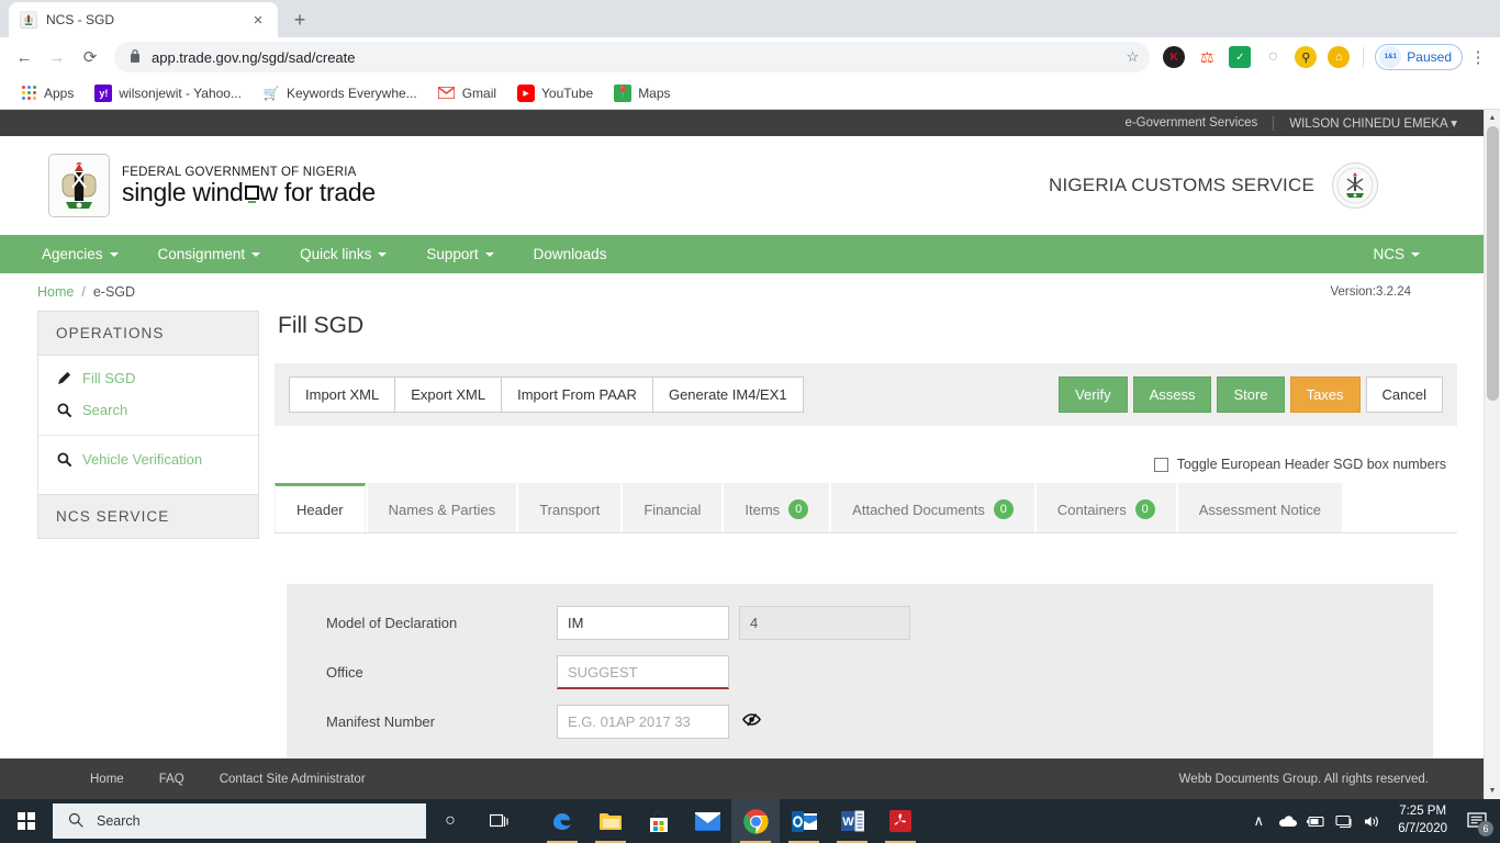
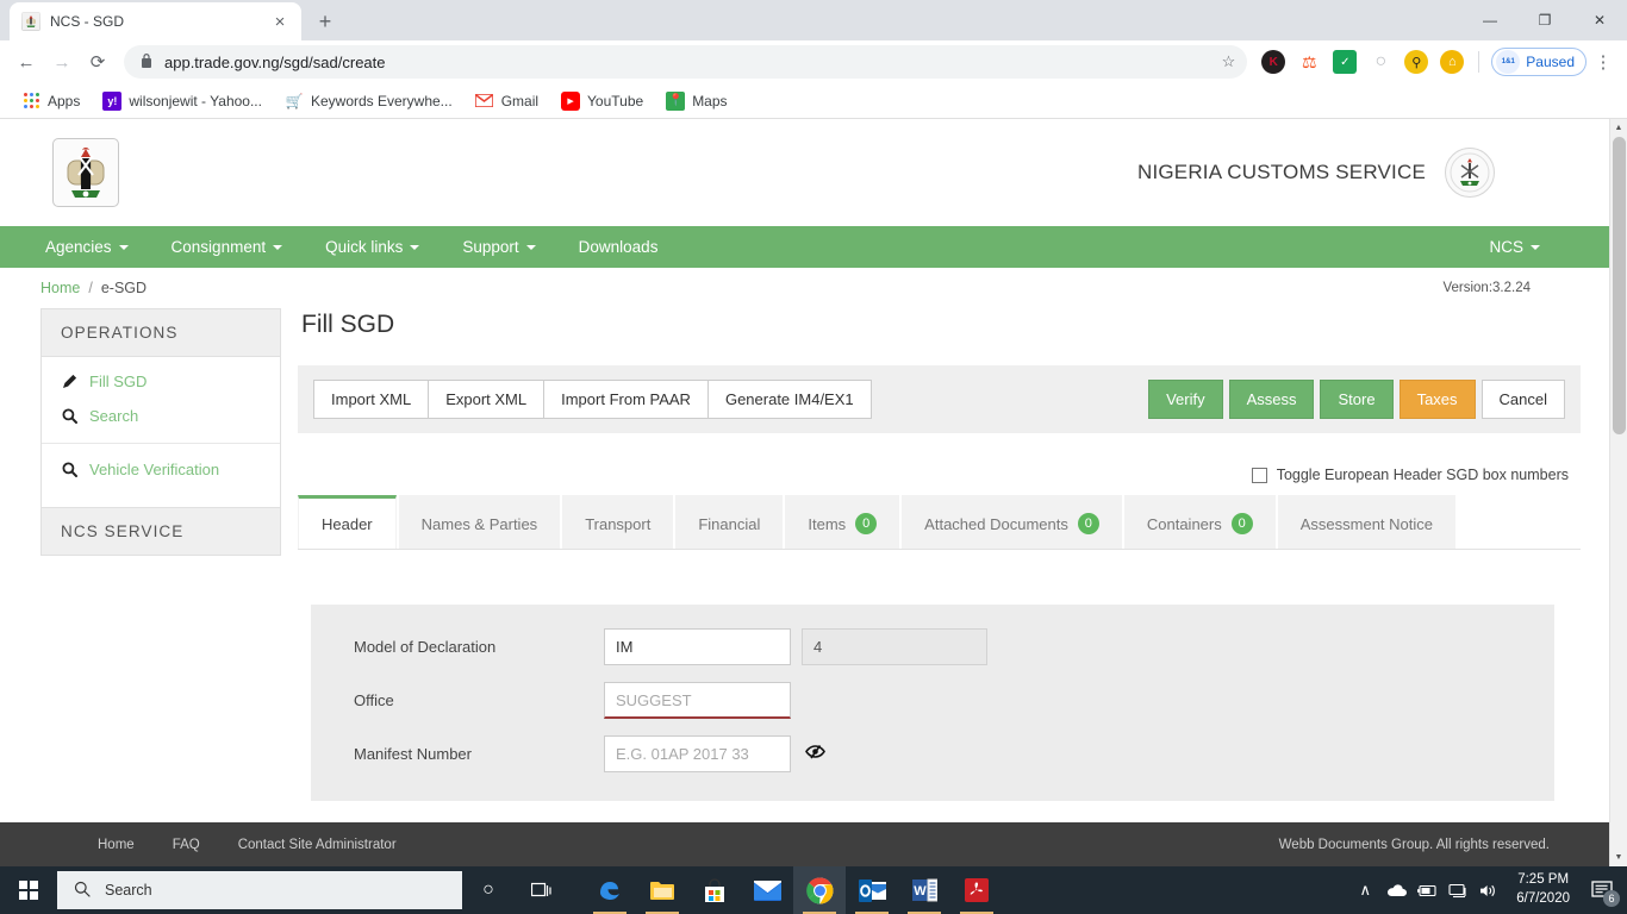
  NCS - SGD
  ×
  +
+ —
+ ❐
+ ✕
  ←
  →
  ⟳
  app.trade.gov.ng/sgd/sad/create
  ☆
  K
  ⚖
  ✓
  ○
  ⚲
  ⌂
  Paused
  ⋮
  Apps
  y!
  wilsonjewit - Yahoo...
  🛒
  Keywords Everywhe...
  Gmail
  YouTube
  📍
  Maps
- e-Government Services
- WILSON CHINEDU EMEKA ▾
- FEDERAL GOVERNMENT OF NIGERIA
- single wind w for trade
  NIGERIA CUSTOMS SERVICE
  Agencies
  Consignment
  Quick links
  Support
  Downloads
  NCS
  Home
  /
  e-SGD
  Version:3.2.24
  OPERATIONS
  Fill SGD
  Search
  Vehicle Verification
  NCS SERVICE
  Fill SGD
  Import XML
  Export XML
  Import From PAAR
  Generate IM4/EX1
  Verify
  Assess
  Store
  Taxes
  Cancel
  Toggle European Header SGD box numbers
  Header
  Names & Parties
  Transport
  Financial
  Items
  0
  Attached Documents
  0
  Containers
  0
  Assessment Notice
  Model of Declaration
  IM
  4
  Office
  SUGGEST
  Manifest Number
  E.G. 01AP 2017 33
  Home
  FAQ
  Contact Site Administrator
  Webb Documents Group. All rights reserved.
  Search
  ○
  W
  ∧
  7:25 PM
  6/7/2020
  6
